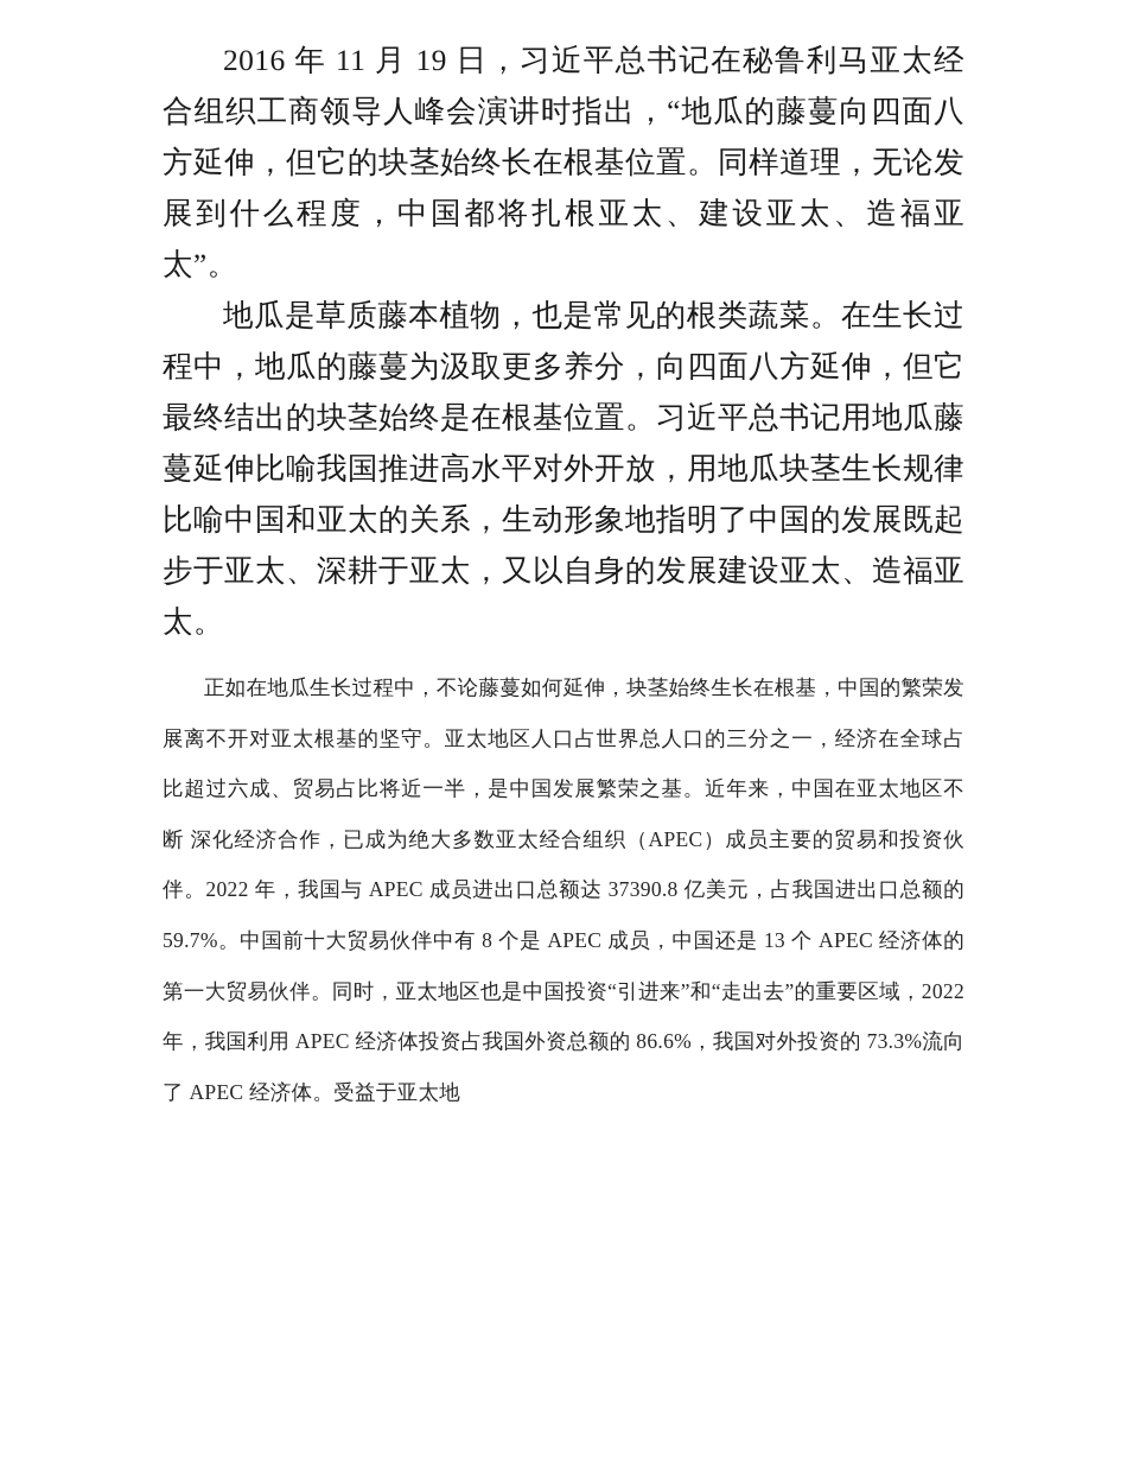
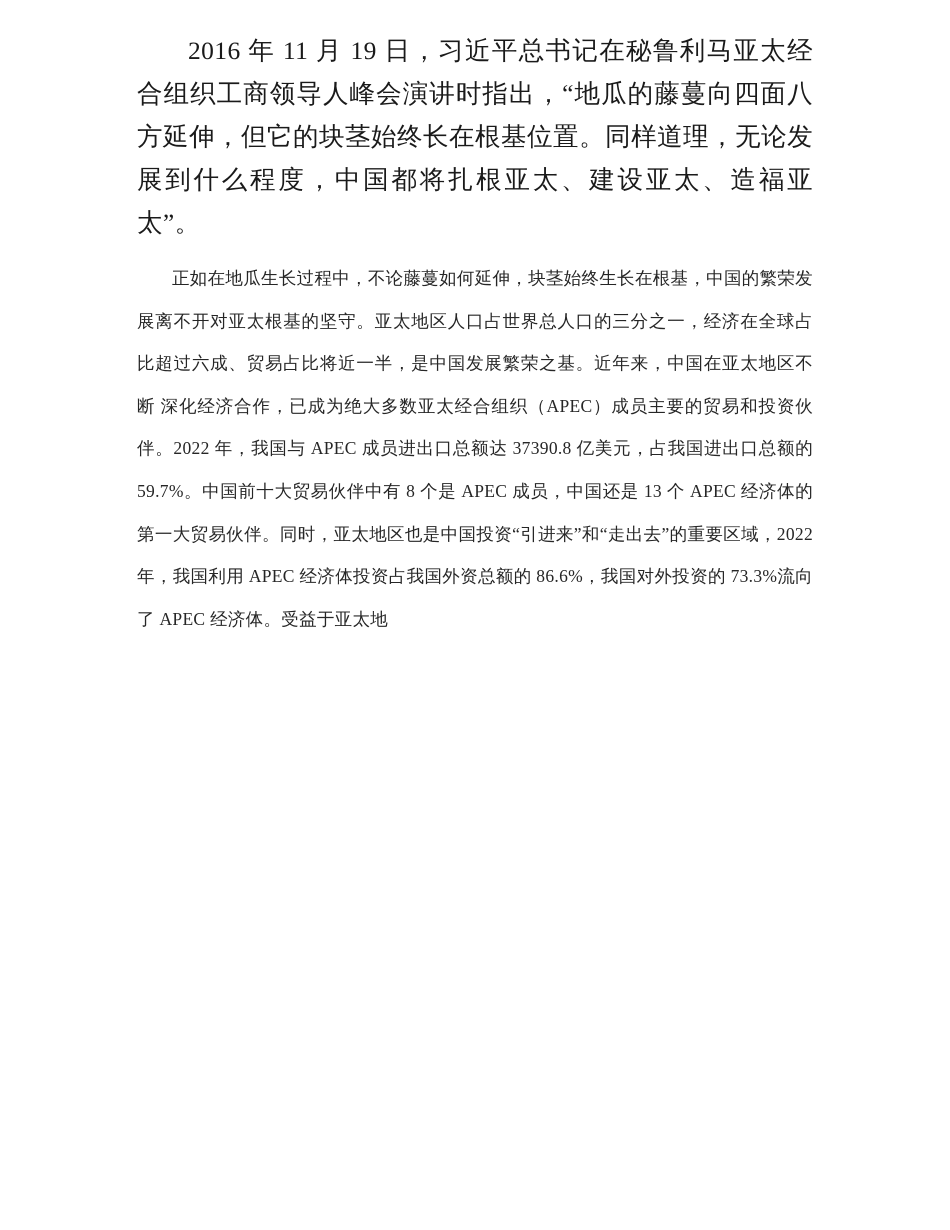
  2016 年 11 月 19 日，习近平总书记在秘鲁利马亚太经合组织工商领导人峰会演讲时指出，“地瓜的藤蔓向四面八方延伸，但它的块茎始终长在根基位置。同样道理，无论发展到什么程度，中国都将扎根亚太、建设亚太、造福亚太”。
- 地瓜是草质藤本植物，也是常见的根类蔬菜。在生长过程中，地瓜的藤蔓为汲取更多养分，向四面八方延伸，但它最终结出的块茎始终是在根基位置。习近平总书记用地瓜藤蔓延伸比喻我国推进高水平对外开放，用地瓜块茎生长规律比喻中国和亚太的关系，生动形象地指明了中国的发展既起步于亚太、深耕于亚太，又以自身的发展建设亚太、造福亚太。
  正如在地瓜生长过程中，不论藤蔓如何延伸，块茎始终生长在根基，中国的繁荣发展离不开对亚太根基的坚守。亚太地区人口占世界总人口的三分之一，经济在全球占比超过六成、贸易占比将近一半，是中国发展繁荣之基。近年来，中国在亚太地区不断 深化经济合作，已成为绝大多数亚太经合组织（APEC）成员主要的贸易和投资伙伴。2022 年，我国与 APEC 成员进出口总额达 37390.8 亿美元，占我国进出口总额的 59.7%。中国前十大贸易伙伴中有 8 个是 APEC 成员，中国还是 13 个 APEC 经济体的第一大贸易伙伴。同时，亚太地区也是中国投资“引进来”和“走出去”的重要区域，2022 年，我国利用 APEC 经济体投资占我国外资总额的 86.6%，我国对外投资的 73.3%流向了 APEC 经济体。受益于亚太地
